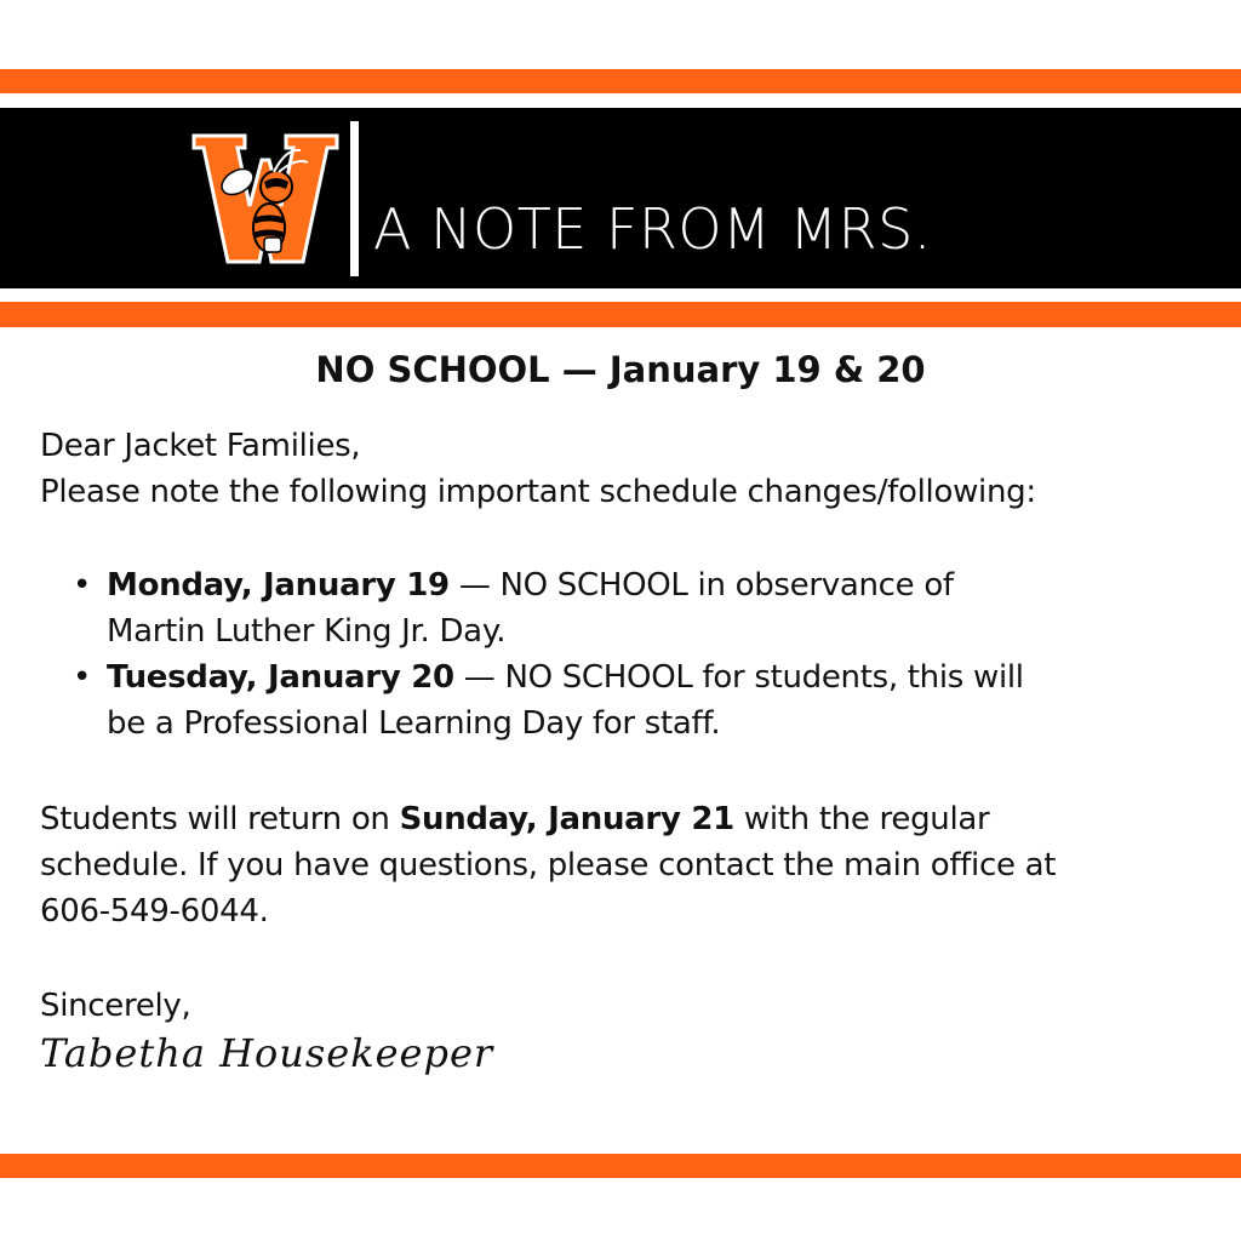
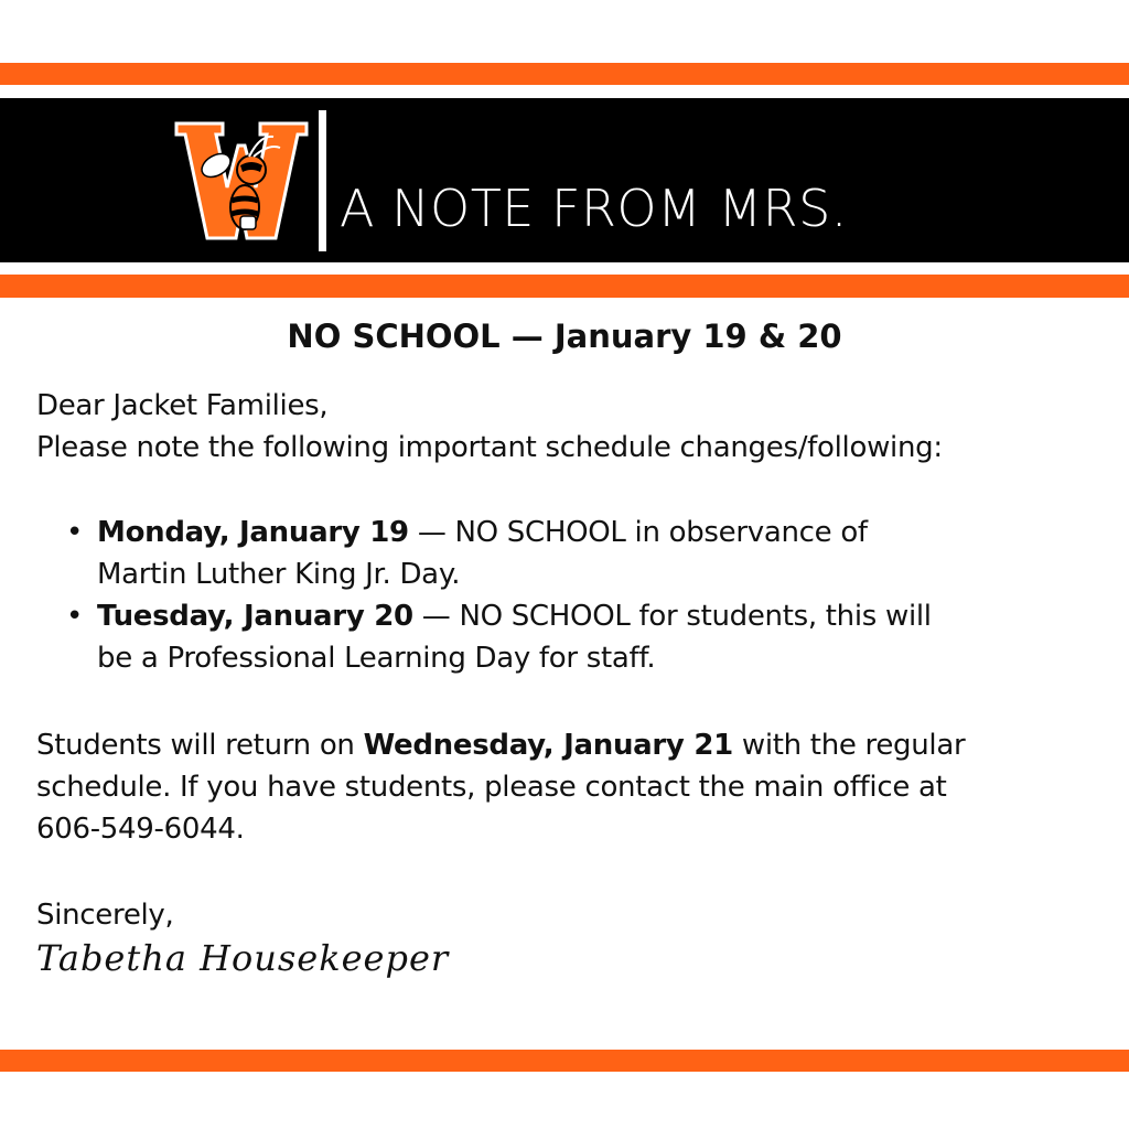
  A NOTE FROM MRS.
  HOUSEKEEPER
  NO SCHOOL — January 19 & 20
  Dear Jacket Families,
  Please note the following important schedule changes/following:
  •
  Monday, January 19 — NO SCHOOL in observance of
  Martin Luther King Jr. Day.
  •
  Tuesday, January 20 — NO SCHOOL for students, this will
  be a Professional Learning Day for staff.
- Students will return on Sunday, January 21 with the regular
+ Students will return on Wednesday, January 21 with the regular
- schedule. If you have questions, please contact the main office at
+ schedule. If you have students, please contact the main office at
  606-549-6044.
  Sincerely,
  Tabetha Housekeeper
